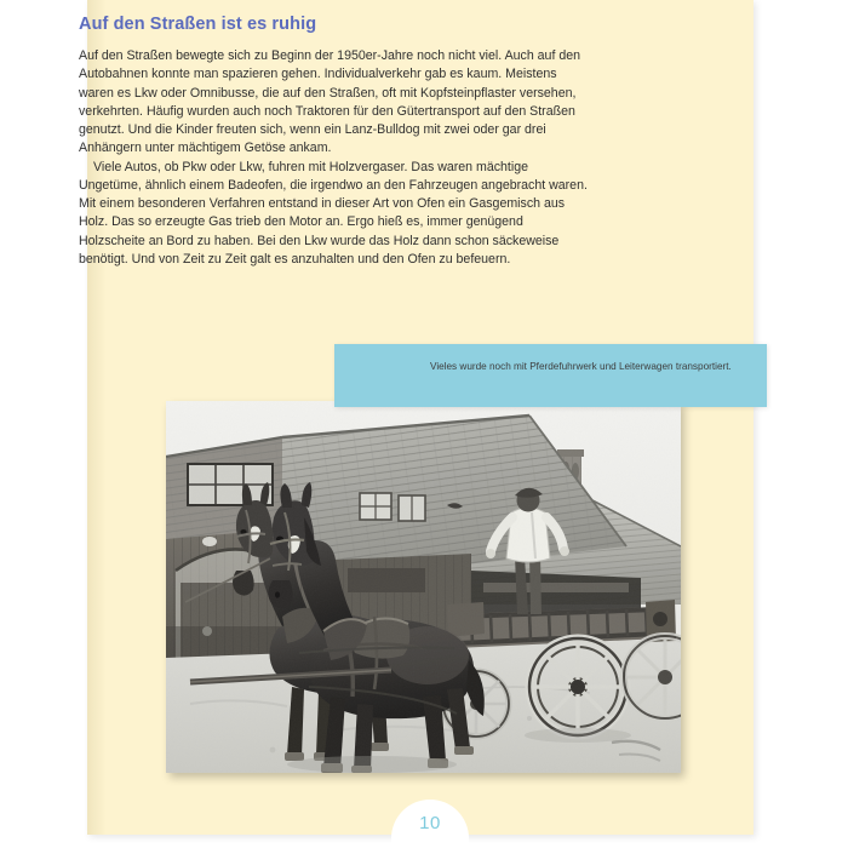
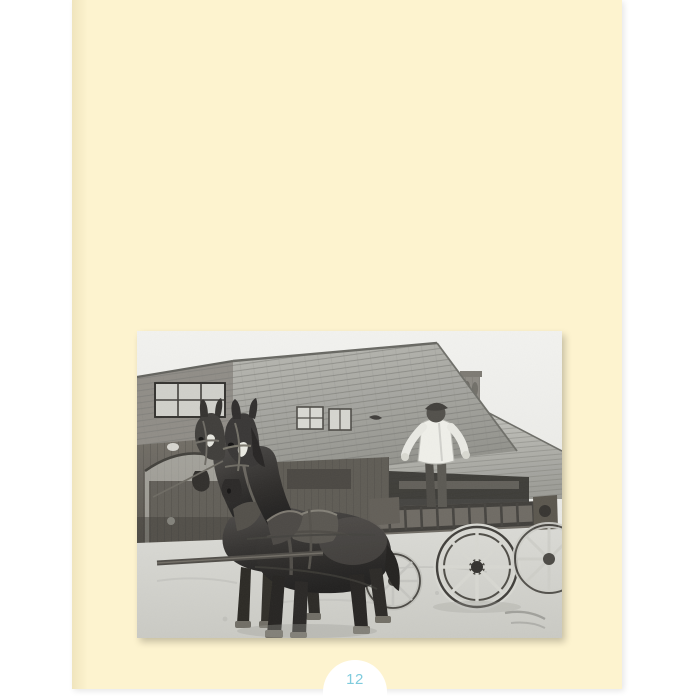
- Auf den Straßen ist es ruhig
- Auf den Straßen bewegte sich zu Beginn der 1950er-Jahre noch nicht viel. Auch auf den Autobahnen konnte man spazieren gehen. Individualverkehr gab es kaum. Meistens waren es Lkw oder Omnibusse, die auf den Straßen, oft mit Kopfsteinpflaster versehen, verkehrten. Häufig wurden auch noch Traktoren für den Gütertransport auf den Straßen genutzt. Und die Kinder freuten sich, wenn ein Lanz-Bulldog mit zwei oder gar drei Anhängern unter mächtigem Getöse ankam.
- Viele Autos, ob Pkw oder Lkw, fuhren mit Holzvergaser. Das waren mächtige Ungetüme, ähnlich einem Badeofen, die irgendwo an den Fahrzeugen angebracht waren. Mit einem besonderen Verfahren entstand in dieser Art von Ofen ein Gasgemisch aus Holz. Das so erzeugte Gas trieb den Motor an. Ergo hieß es, immer genügend Holzscheite an Bord zu haben. Bei den Lkw wurde das Holz dann schon säckeweise benötigt. Und von Zeit zu Zeit galt es anzuhalten und den Ofen zu befeuern.
- Vieles wurde noch mit Pferdefuhrwerk und Leiterwagen transportiert.
- 10
+ 12
